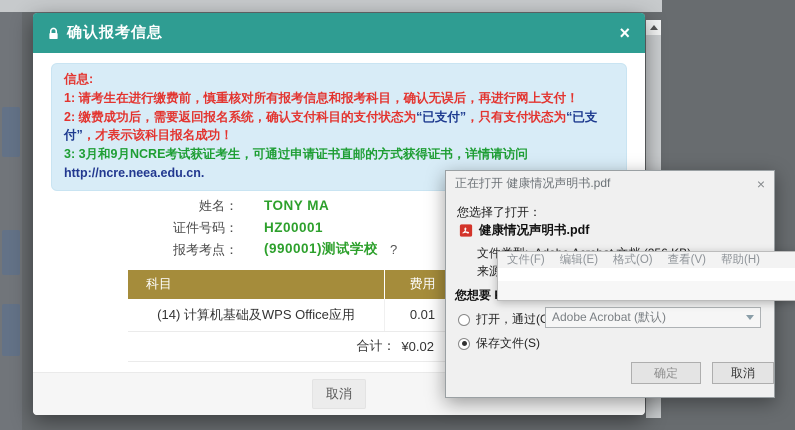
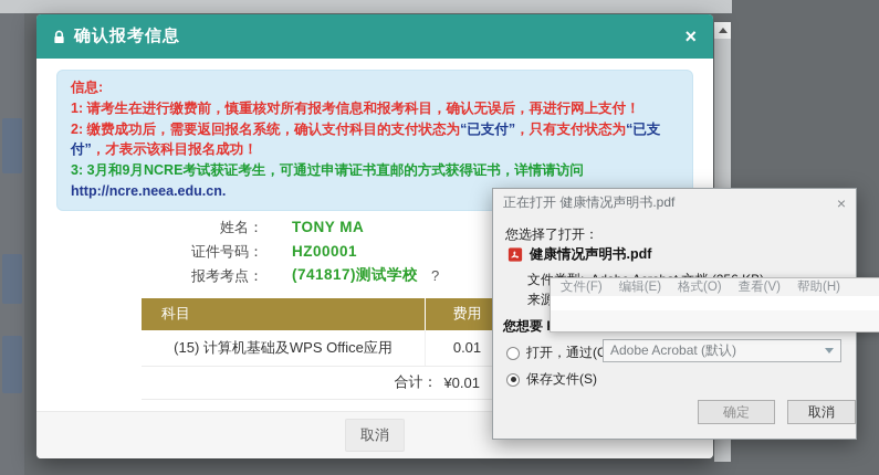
  确认报考信息
  ×
  信息:
  1: 请考生在进行缴费前，慎重核对所有报考信息和报考科目，确认无误后，再进行网上支付！
  2: 缴费成功后，需要返回报名系统，确认支付科目的支付状态为“已支付”，只有支付状态为“已支付”，才表示该科目报名成功！
  3: 3月和9月NCRE考试获证考生，可通过申请证书直邮的方式获得证书，详情请访问 http://ncre.neea.edu.cn.
  姓名：
  TONY MA
  证件号码：
  HZ00001
  报考考点：
- (990001)测试学校
+ (741817)测试学校
  ?
  科目
  费用
- (14) 计算机基础及WPS Office应用
+ (15) 计算机基础及WPS Office应用
  0.01
  合计：
- ¥0.02
+ ¥0.01
  取消
  正在打开 健康情况声明书.pdf
  ×
  您选择了打开：
  健康情况声明书.pdf
  打开，通过(
  Adobe Acrobat (默认)
  保存文件(S)
  确定
  取消
  文件(F)
  编辑(E)
  格式(O)
  查看(V)
  帮助(H)
